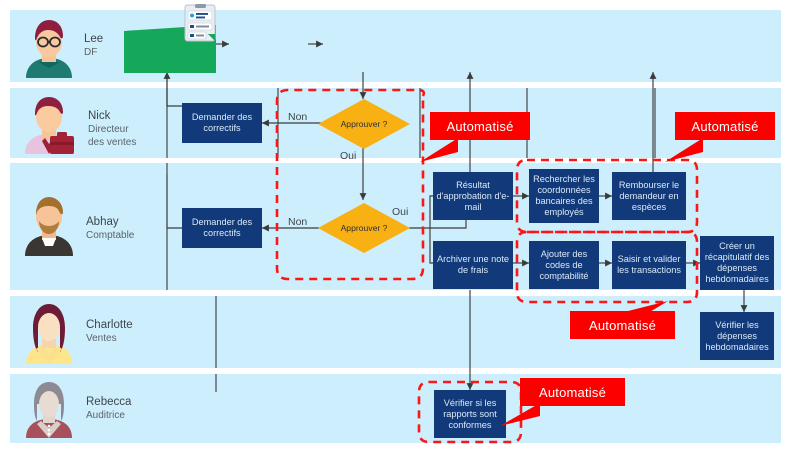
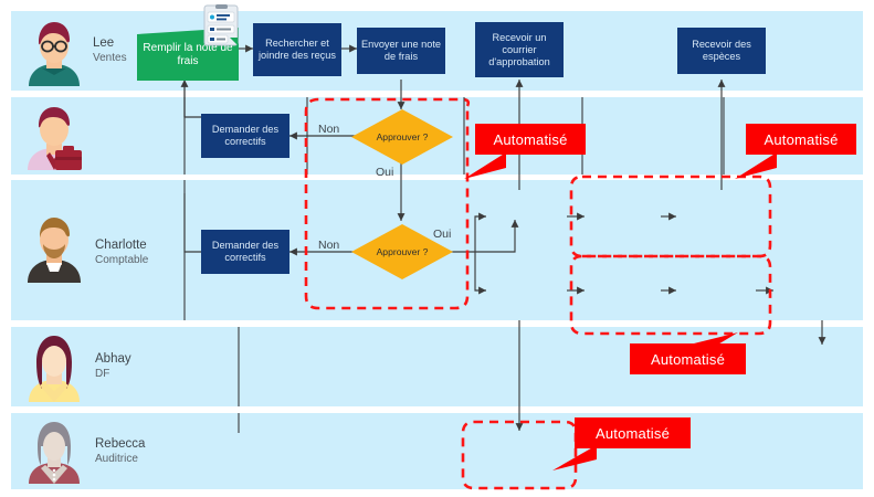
  Lee
- DF
+ Ventes
- Nick
- Directeur
- des ventes
- Abhay
+ Charlotte
  Comptable
- Charlotte
+ Abhay
- Ventes
+ DF
  Rebecca
  Auditrice
+ Remplir la note de frais
+ Rechercher et joindre des reçus
+ Envoyer une note de frais
+ Recevoir un courrier d'approbation
+ Recevoir des espèces
  Demander des correctifs
  Demander des correctifs
- Résultat d'approbation d'e-mail
- Rechercher les coordonnées bancaires des employés
- Rembourser le demandeur en espèces
- Archiver une note de frais
- Ajouter des codes de comptabilité
- Saisir et valider les transactions
- Créer un récapitulatif des dépenses hebdomadaires
- Vérifier les dépenses hebdomadaires
- Vérifier si les rapports sont conformes
  Approuver ?
  Approuver ?
  Non
  Oui
  Non
  Oui
  Automatisé
  Automatisé
  Automatisé
  Automatisé
